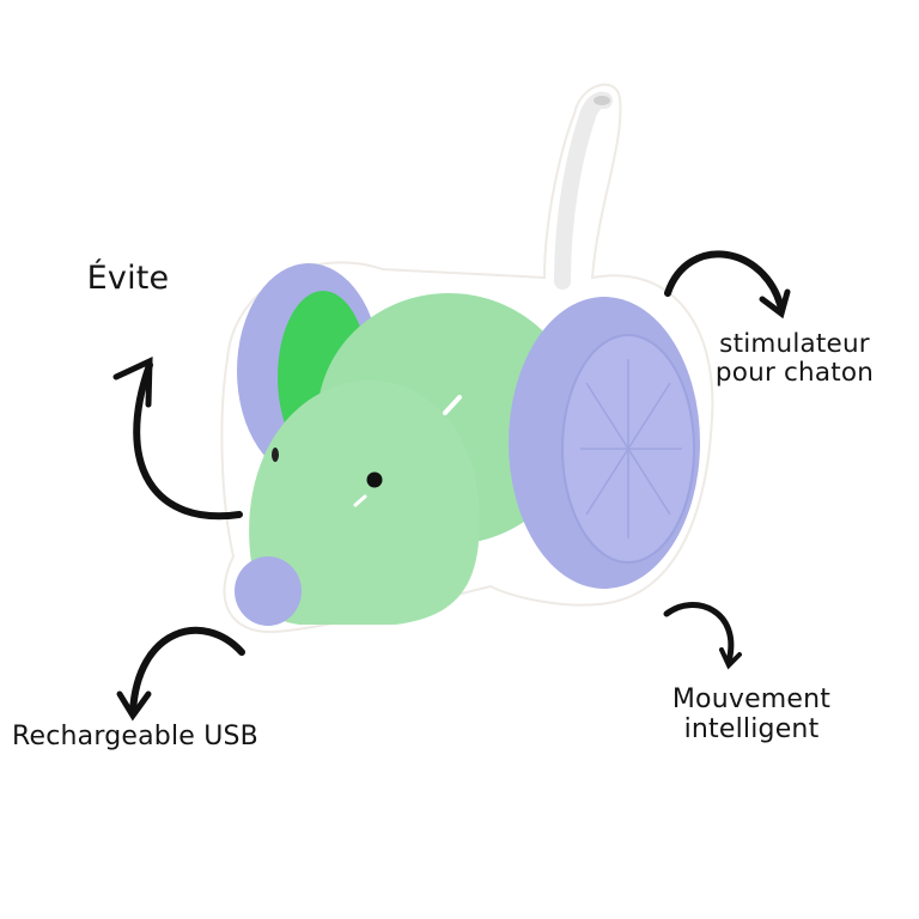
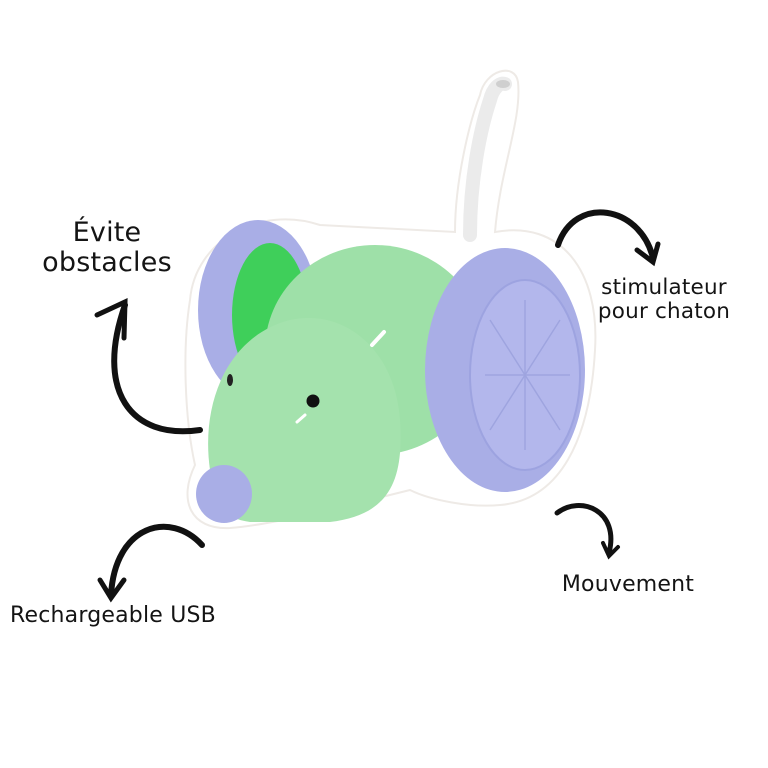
  Évite
+ obstacles
  stimulateur
  pour chaton
  Rechargeable USB
  Mouvement
- intelligent
